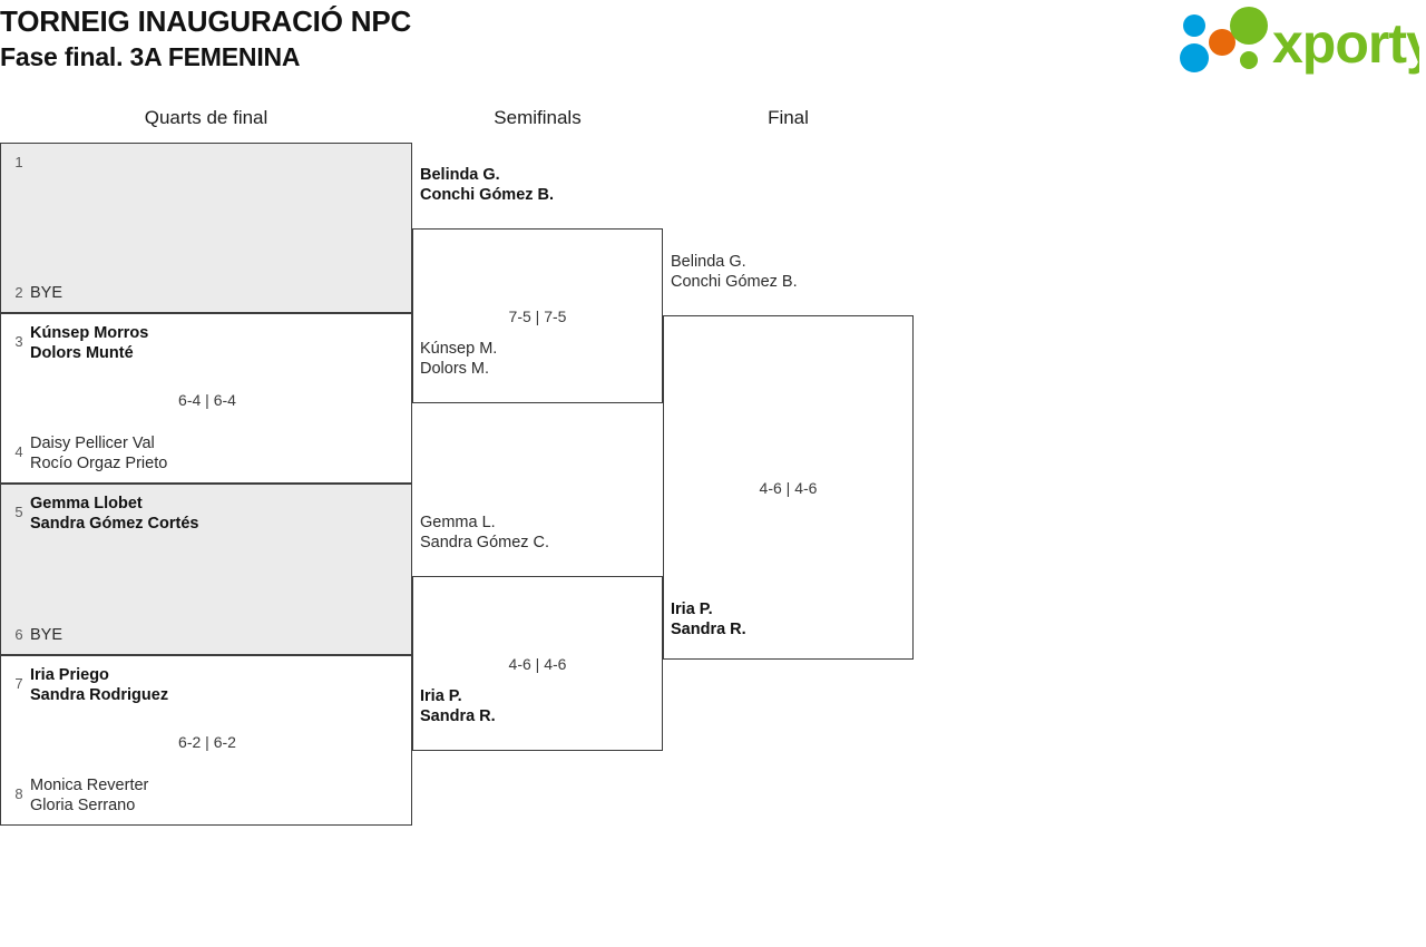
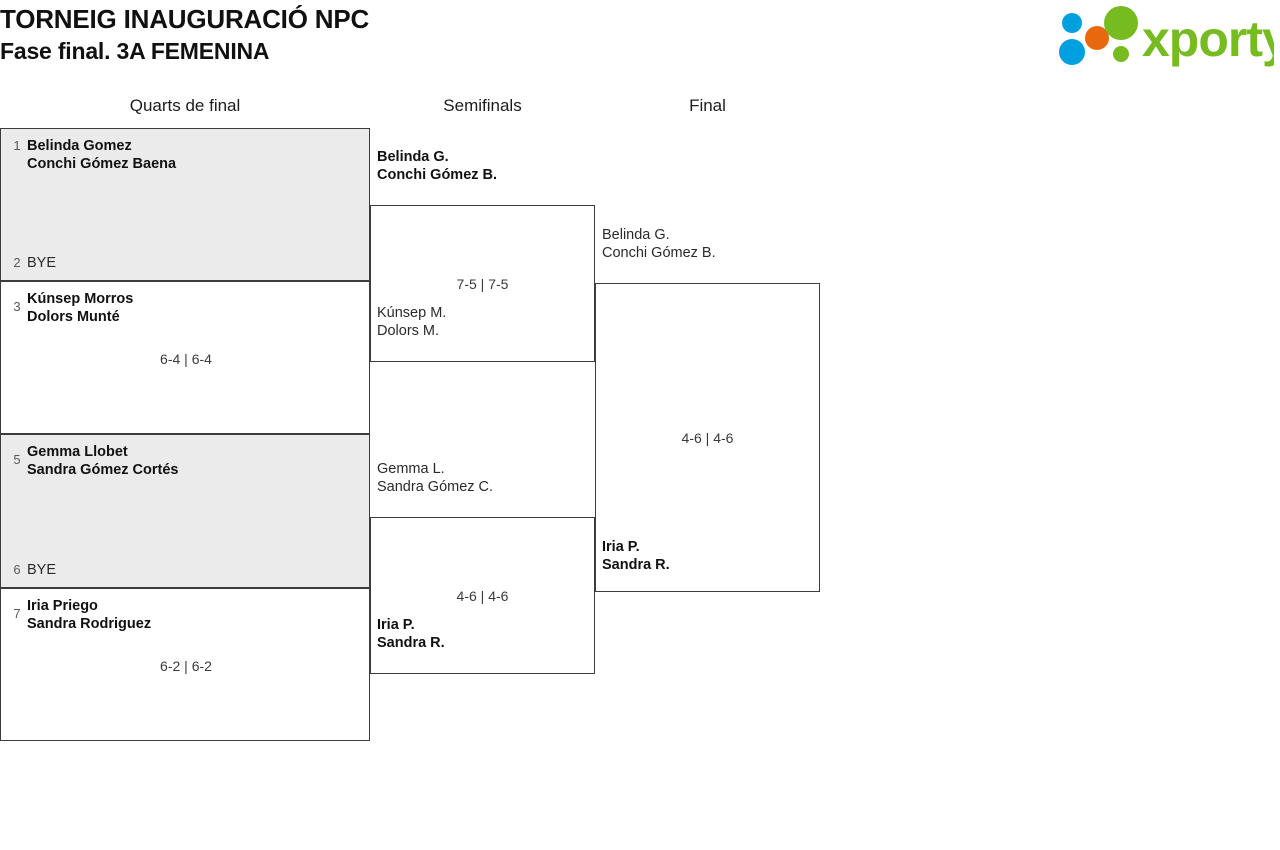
  TORNEIG INAUGURACIÓ NPC
  Fase final. 3A FEMENINA
  xport
  Quarts de final
  Semifinals
  Final
  1
+ Belinda Gomez
+ Conchi Gómez Baena
  2
  BYE
  3
  Kúnsep Morros
  Dolors Munté
  6-4 | 6-4
- 4
- Daisy Pellicer Val
- Rocío Orgaz Prieto
  5
  Gemma Llobet
  Sandra Gómez Cortés
  6
  BYE
  7
  Iria Priego
  Sandra Rodriguez
  6-2 | 6-2
- 8
- Monica Reverter
- Gloria Serrano
  Belinda G.
  Conchi Gómez B.
  7-5 | 7-5
  Kúnsep M.
  Dolors M.
  Gemma L.
  Sandra Gómez C.
  4-6 | 4-6
  Iria P.
  Sandra R.
  Belinda G.
  Conchi Gómez B.
  4-6 | 4-6
  Iria P.
  Sandra R.
